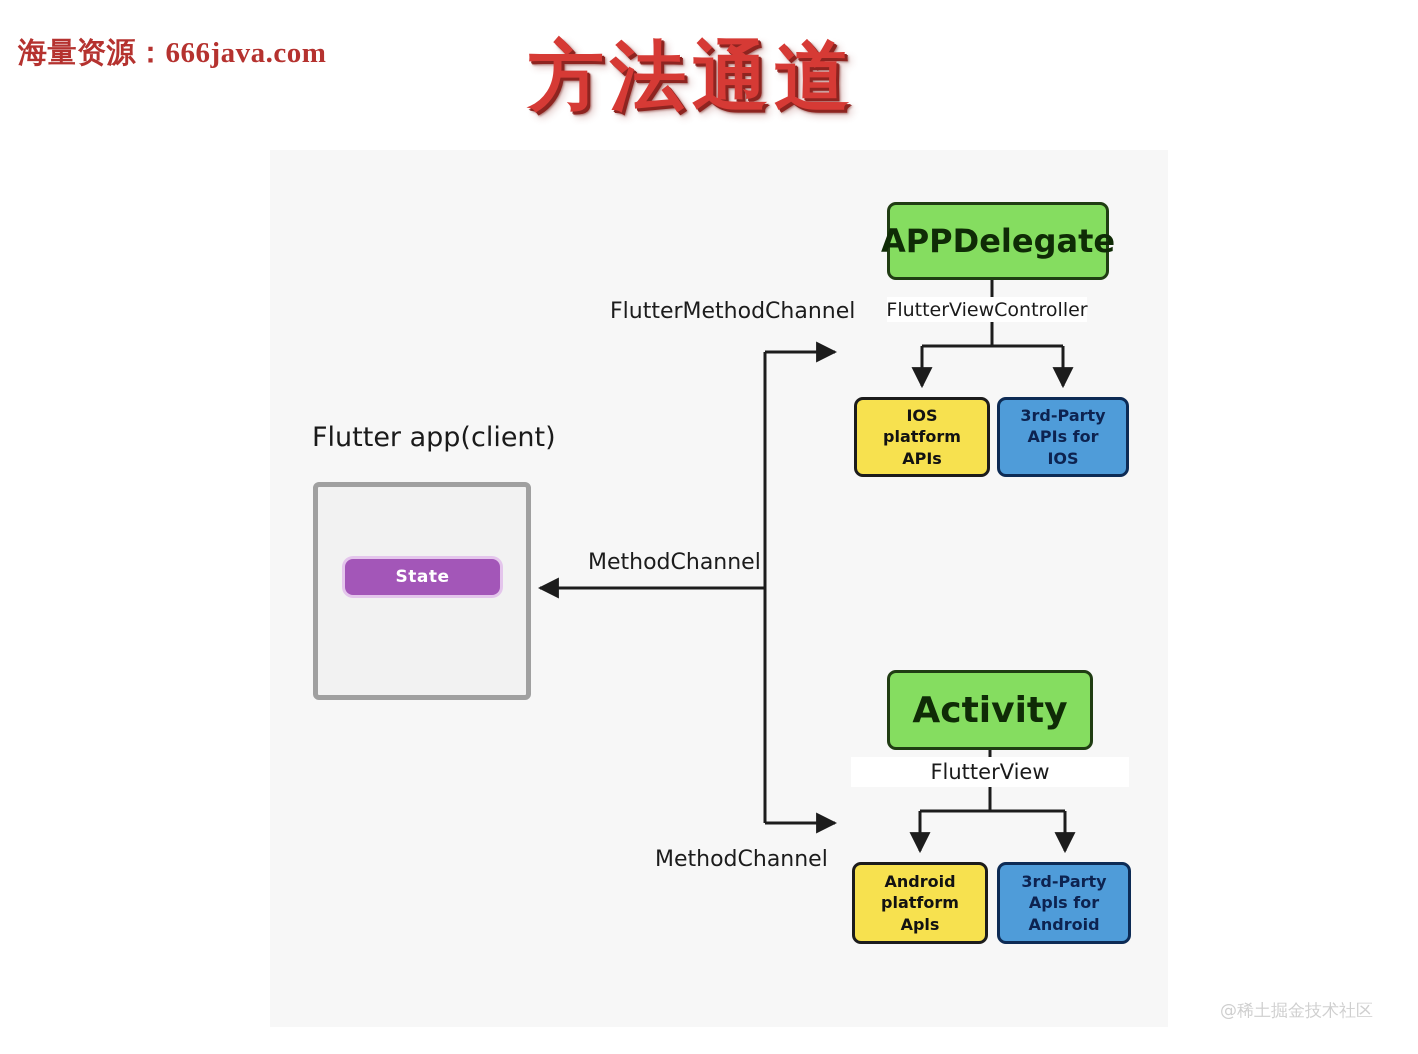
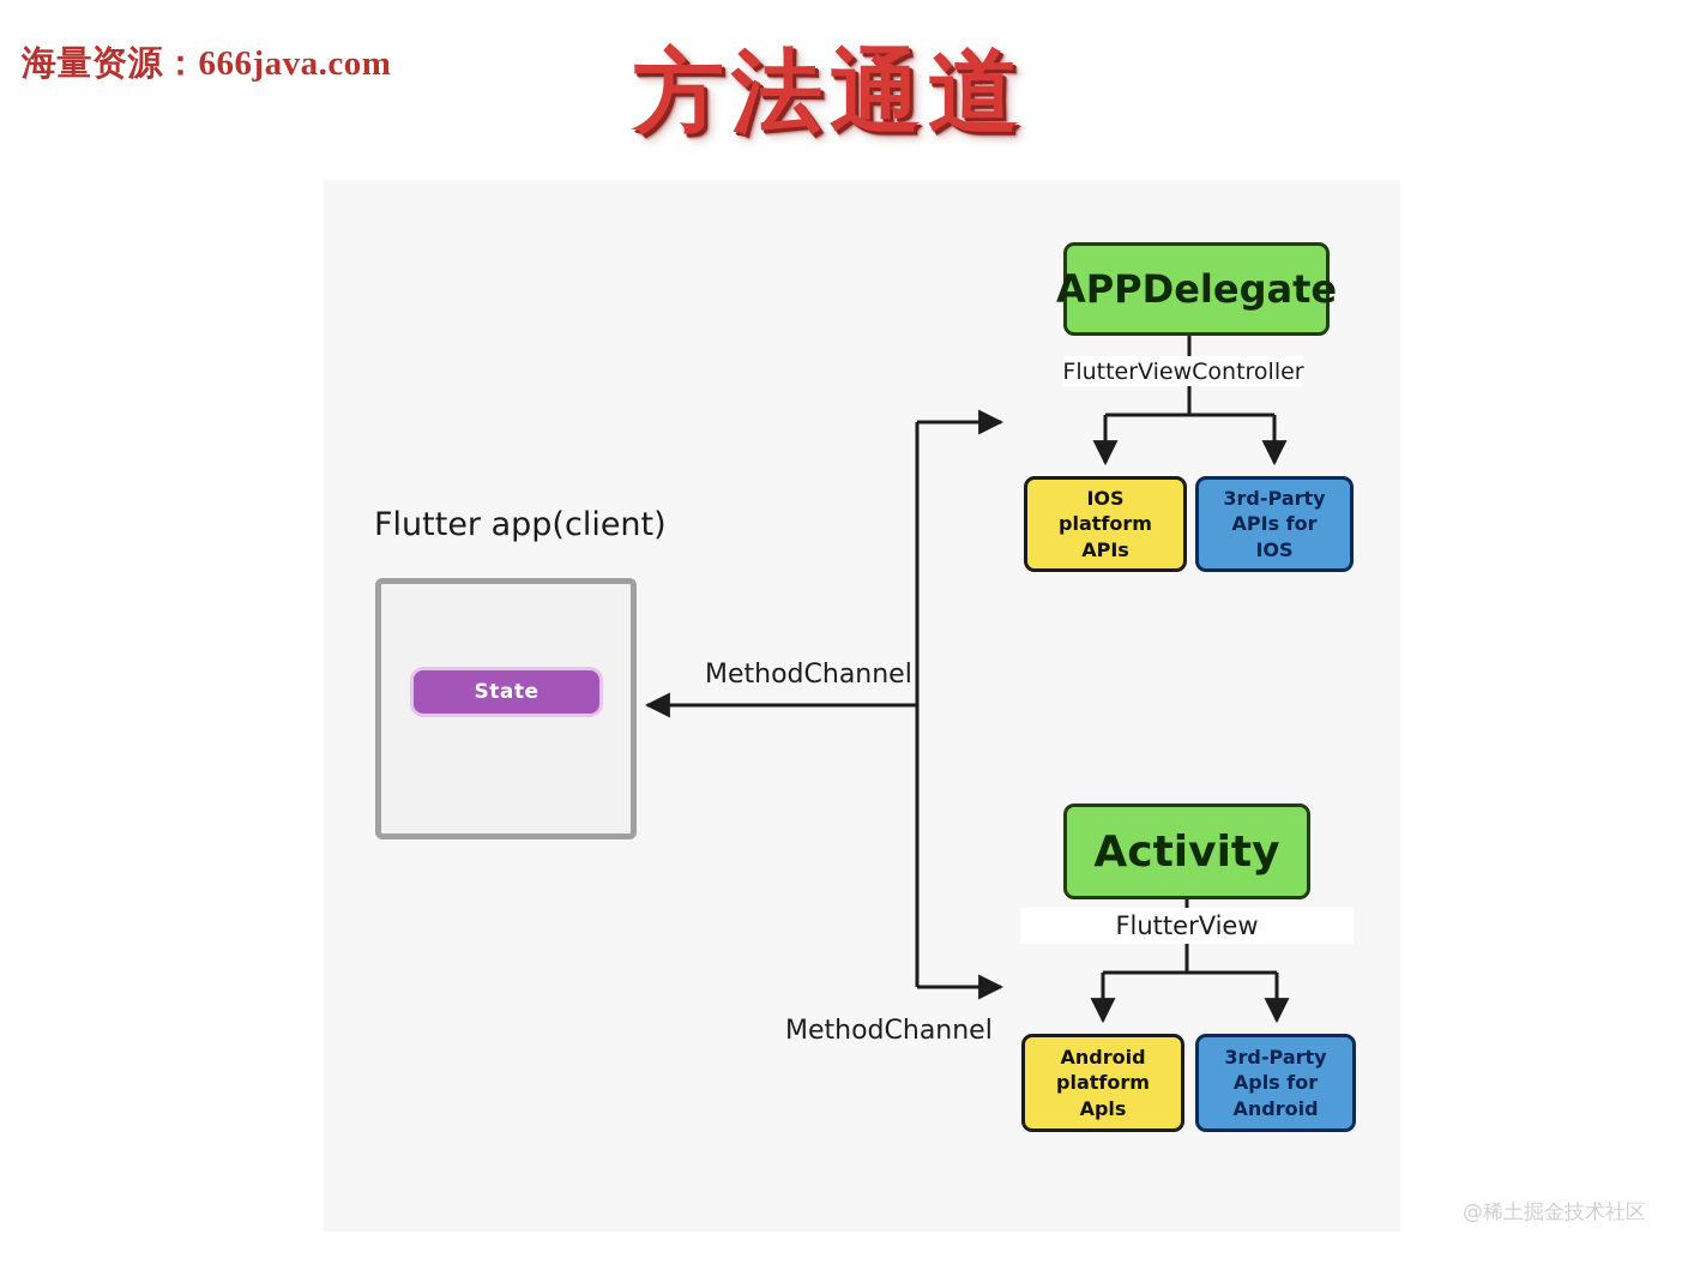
  海量资源：666java.com
  方法通道
  Flutter app(client)
  State
  APPDelegate
  FlutterViewController
  IOS
  platform
  APIs
  3rd-Party
  APIs for
  IOS
  Activity
  FlutterView
  Android
  platform
  Apls
  3rd-Party
  Apls for
  Android
- FlutterMethodChannel
  MethodChannel
  MethodChannel
  @稀土掘金技术社区
